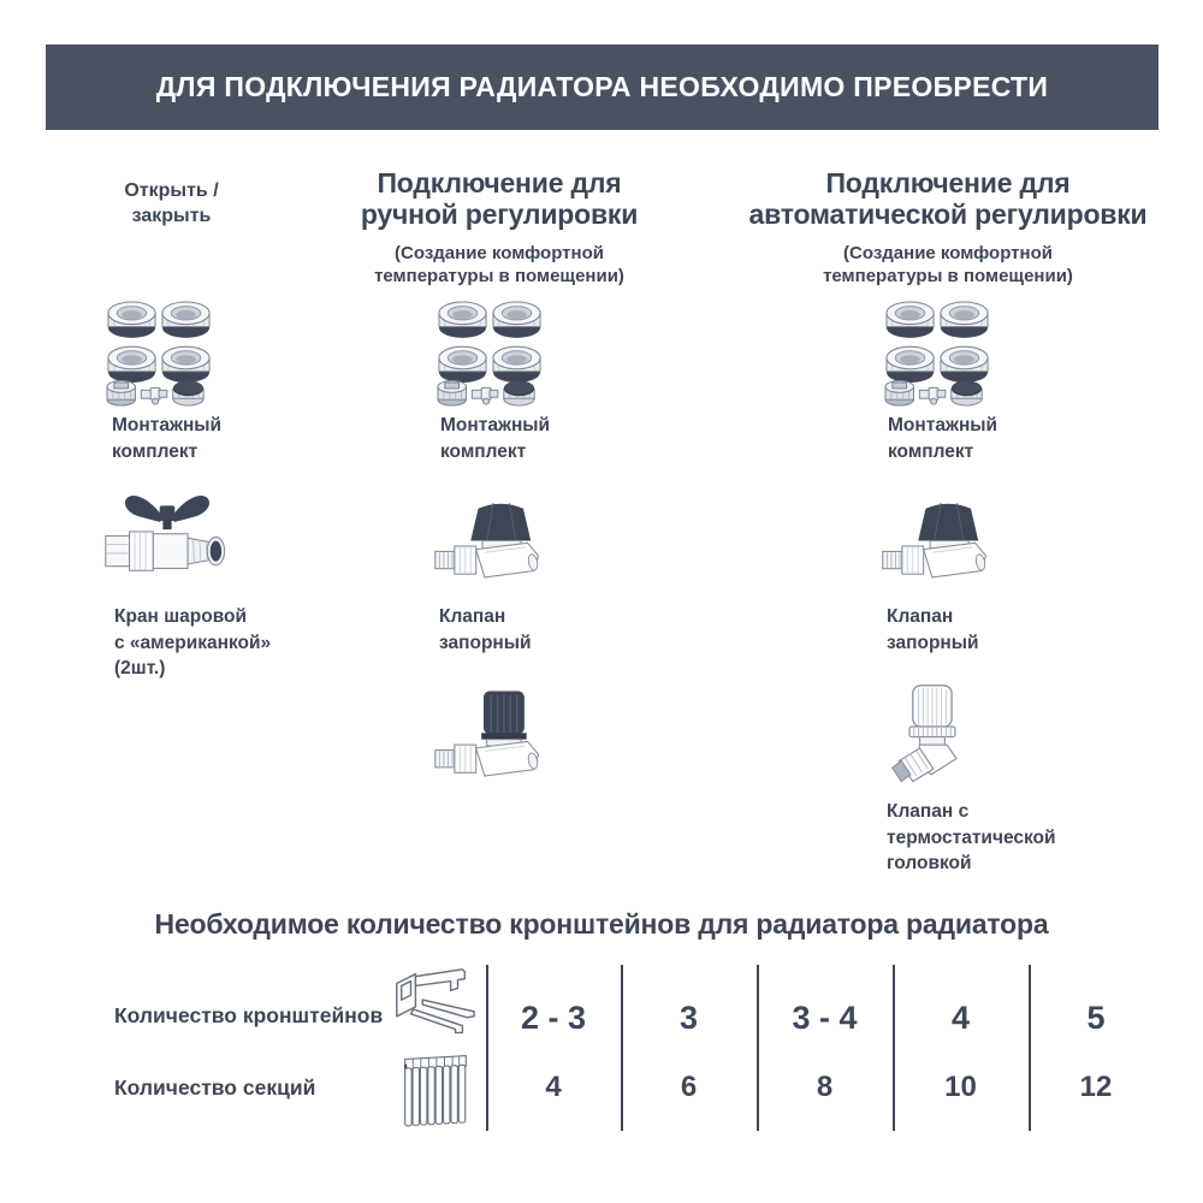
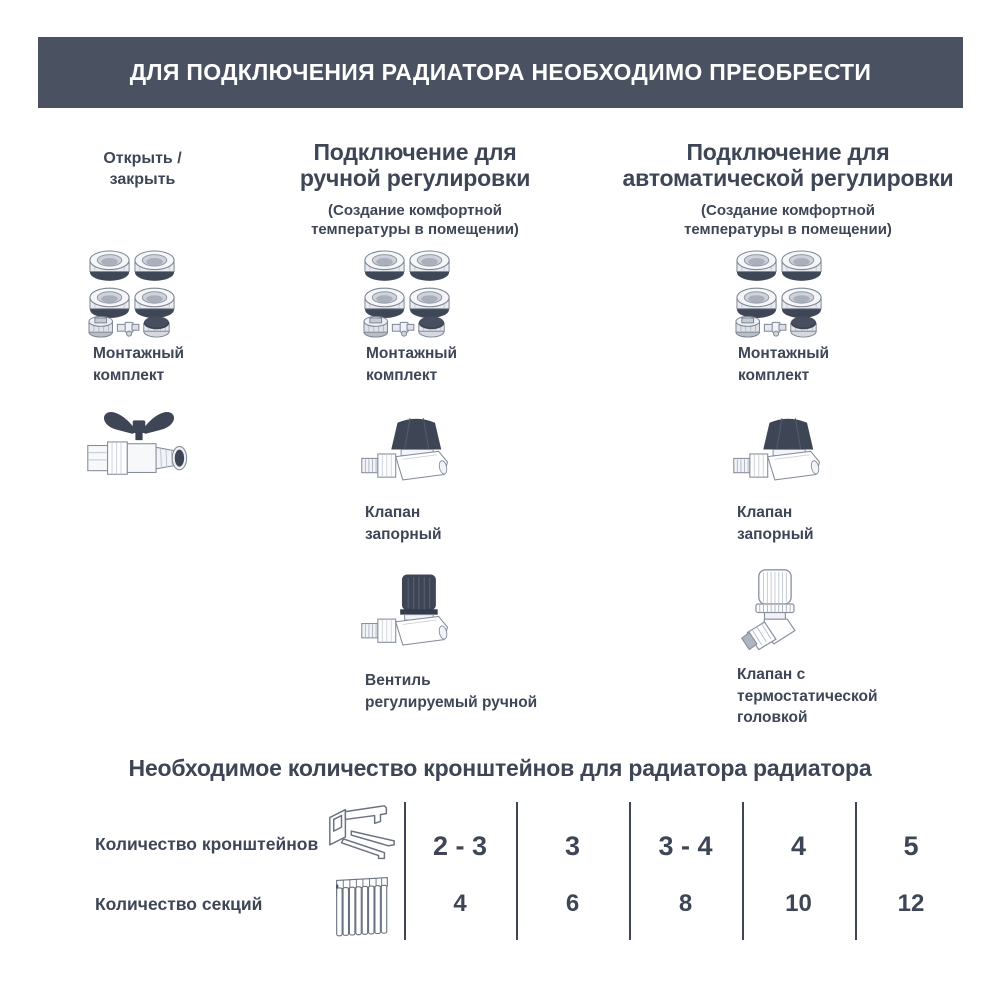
  ДЛЯ ПОДКЛЮЧЕНИЯ РАДИАТОРА НЕОБХОДИМО ПРЕОБРЕСТИ
  Открыть /
  закрыть
  Подключение для
  ручной регулировки
  (Создание комфортной
  температуры в помещении)
  Подключение для
  автоматической регулировки
  (Создание комфортной
  температуры в помещении)
  Монтажный
  комплект
  Монтажный
  комплект
  Монтажный
  комплект
- Кран шаровой
- с «американкой»
- (2шт.)
  Клапан
  запорный
+ Вентиль
+ регулируемый ручной
  Клапан
  запорный
  Клапан с
  термостатической
  головкой
  Необходимое количество кронштейнов для радиатора радиатора
  Количество кронштейнов
  Количество секций
  2 - 3
  3
  3 - 4
  4
  5
  4
  6
  8
  10
  12
